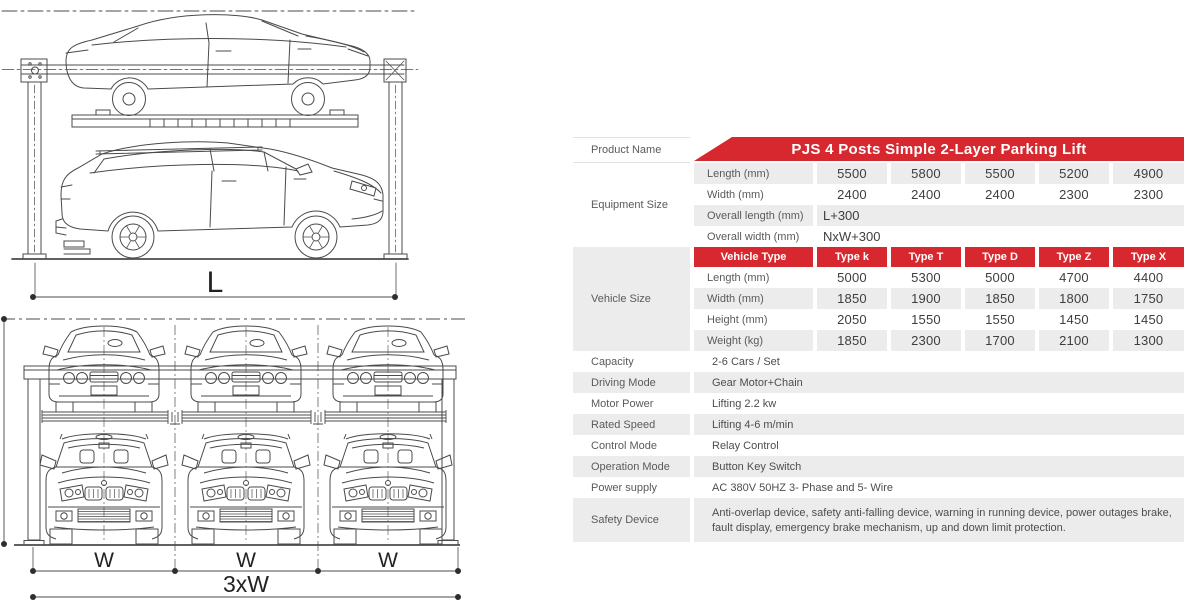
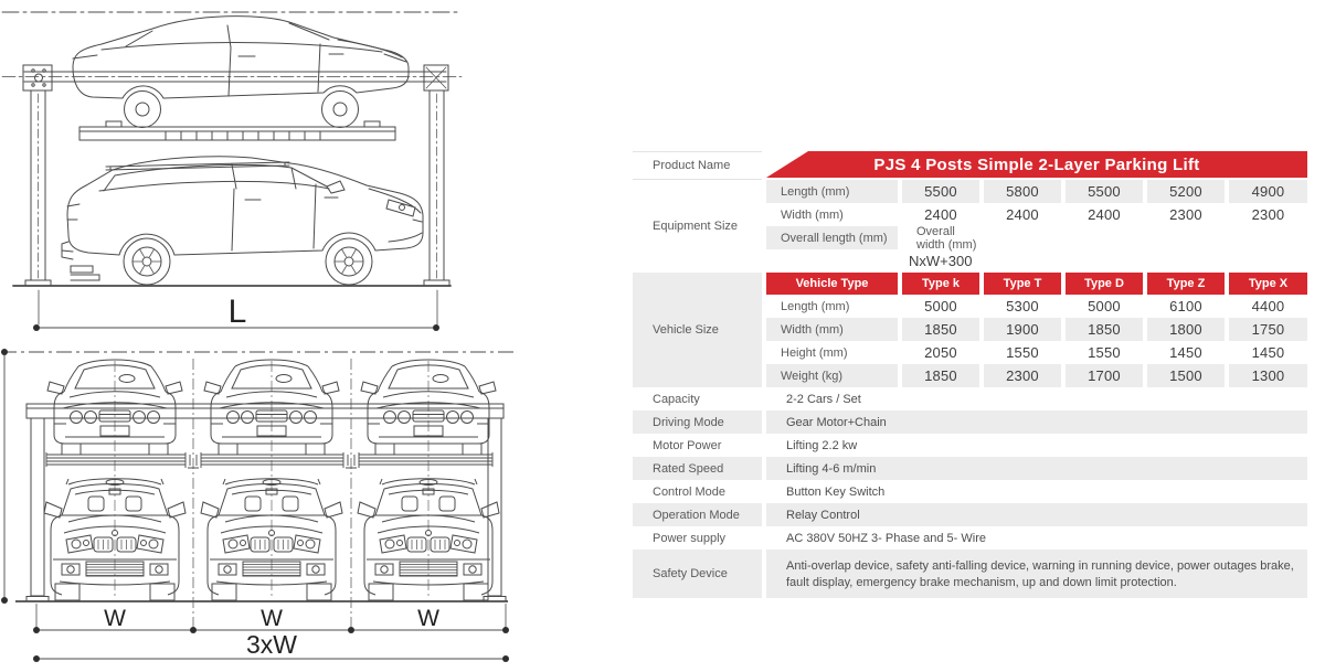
  L
  W
  W
  W
  3xW
  Product Name
  PJS 4 Posts Simple 2-Layer Parking Lift
  Equipment Size
  Length (mm)
  5500
  5800
  5500
  5200
  4900
  Width (mm)
  2400
  2400
  2400
  2300
  2300
  Overall length (mm)
- L+300
  Overall width (mm)
  NxW+300
  Vehicle Size
  Vehicle Type
  Type k
  Type T
  Type D
  Type Z
  Type X
  Length (mm)
  5000
  5300
  5000
- 4700
+ 6100
  4400
  Width (mm)
  1850
  1900
  1850
  1800
  1750
  Height (mm)
  2050
  1550
  1550
  1450
  1450
  Weight (kg)
  1850
  2300
  1700
- 2100
+ 1500
  1300
  Capacity
- 2-6 Cars / Set
+ 2-2 Cars / Set
  Driving Mode
  Gear Motor+Chain
  Motor Power
  Lifting 2.2 kw
  Rated Speed
  Lifting 4-6 m/min
  Control Mode
- Relay Control
+ Button Key Switch
  Operation Mode
- Button Key Switch
+ Relay Control
  Power supply
  AC 380V 50HZ 3- Phase and 5- Wire
  Safety Device
  Anti-overlap device, safety anti-falling device, warning in running device, power outages brake, fault display, emergency brake mechanism, up and down limit protection.
